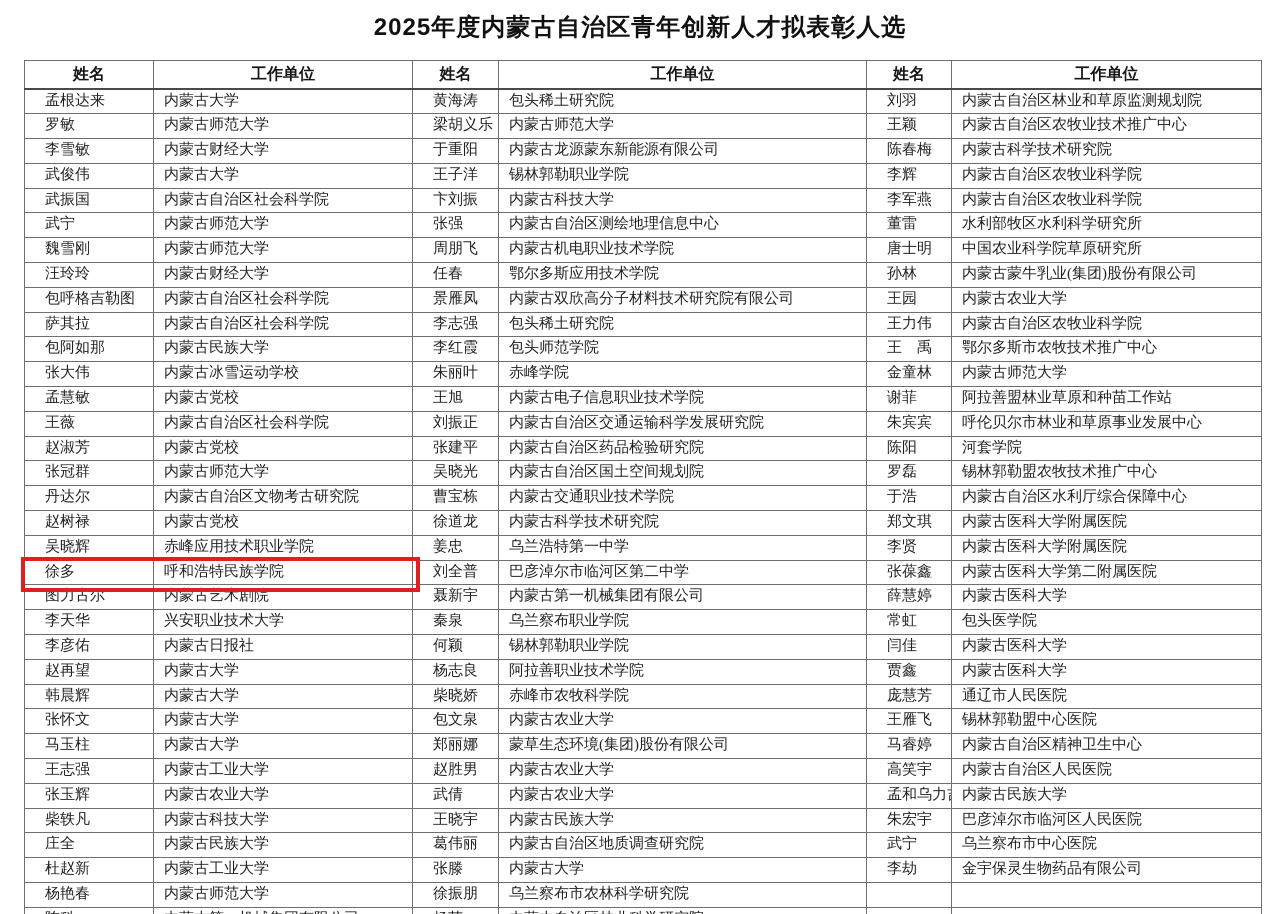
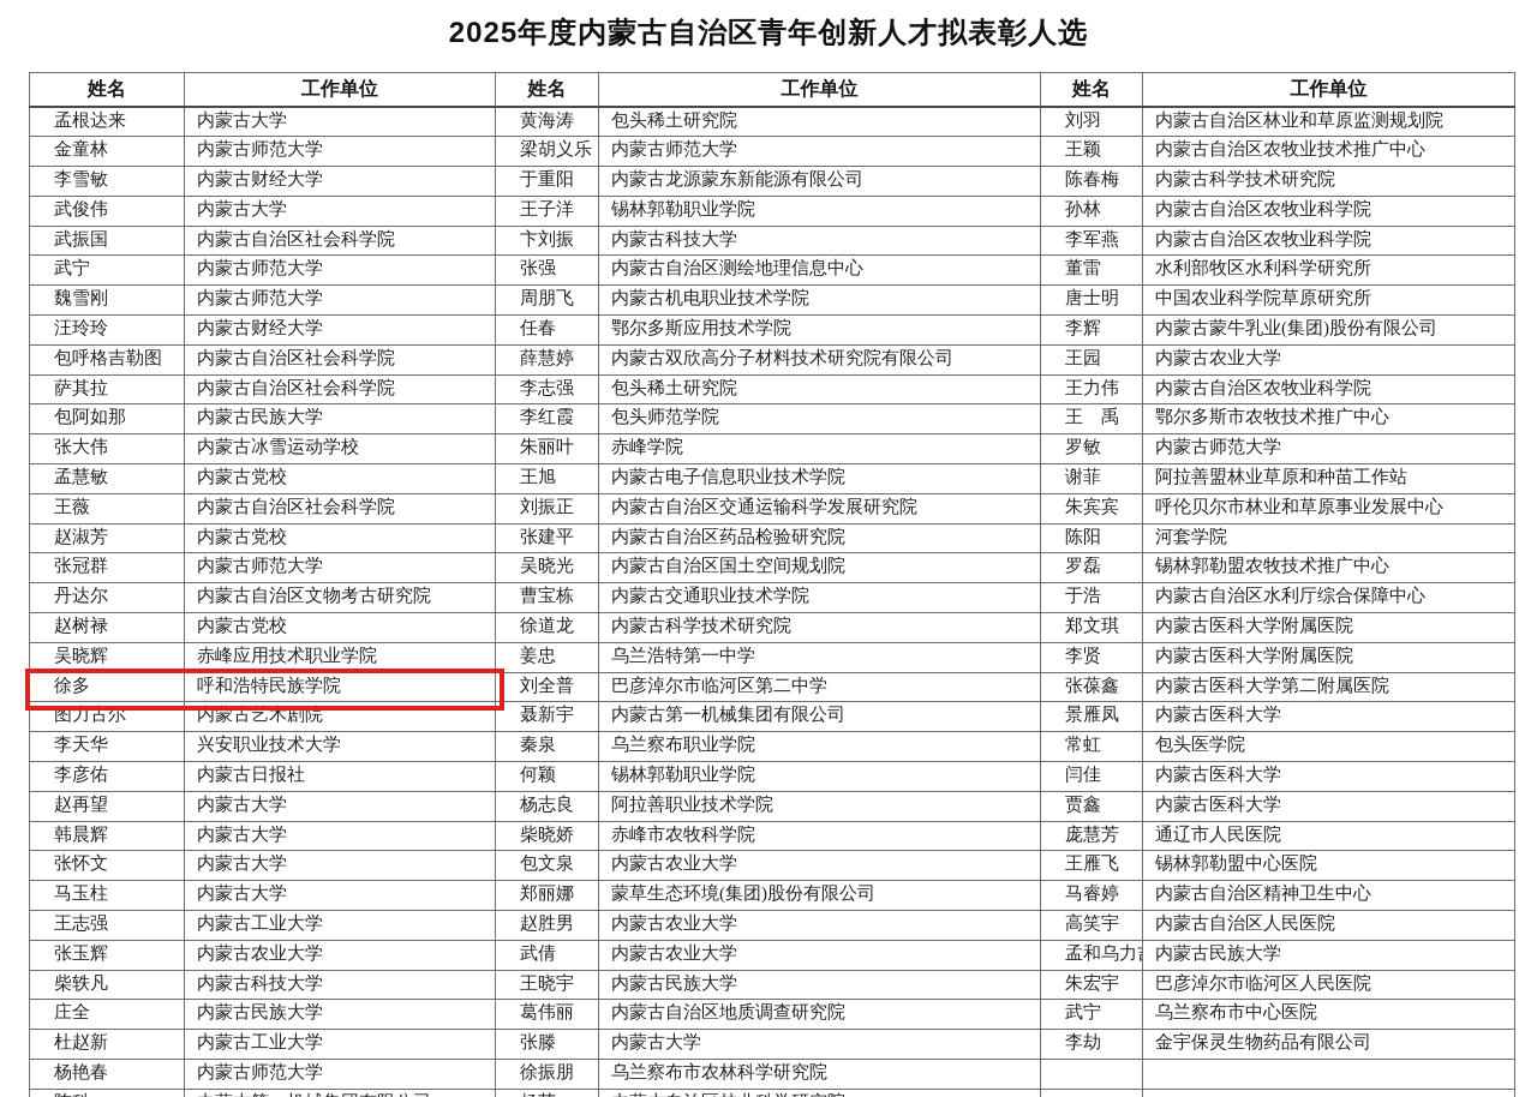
  2025年度内蒙古自治区青年创新人才拟表彰人选
  姓名	工作单位	姓名	工作单位	姓名	工作单位
  孟根达来	内蒙古大学	黄海涛	包头稀土研究院	刘羽	内蒙古自治区林业和草原监测规划院
- 罗敏	内蒙古师范大学	梁胡义乐	内蒙古师范大学	王颖	内蒙古自治区农牧业技术推广中心
+ 金童林	内蒙古师范大学	梁胡义乐	内蒙古师范大学	王颖	内蒙古自治区农牧业技术推广中心
  李雪敏	内蒙古财经大学	于重阳	内蒙古龙源蒙东新能源有限公司	陈春梅	内蒙古科学技术研究院
- 武俊伟	内蒙古大学	王子洋	锡林郭勒职业学院	李辉	内蒙古自治区农牧业科学院
+ 武俊伟	内蒙古大学	王子洋	锡林郭勒职业学院	孙林	内蒙古自治区农牧业科学院
  武振国	内蒙古自治区社会科学院	卞刘振	内蒙古科技大学	李军燕	内蒙古自治区农牧业科学院
  武宁	内蒙古师范大学	张强	内蒙古自治区测绘地理信息中心	董雷	水利部牧区水利科学研究所
  魏雪刚	内蒙古师范大学	周朋飞	内蒙古机电职业技术学院	唐士明	中国农业科学院草原研究所
- 汪玲玲	内蒙古财经大学	任春	鄂尔多斯应用技术学院	孙林	内蒙古蒙牛乳业(集团)股份有限公司
+ 汪玲玲	内蒙古财经大学	任春	鄂尔多斯应用技术学院	李辉	内蒙古蒙牛乳业(集团)股份有限公司
- 包呼格吉勒图	内蒙古自治区社会科学院	景雁凤	内蒙古双欣高分子材料技术研究院有限公司	王园	内蒙古农业大学
+ 包呼格吉勒图	内蒙古自治区社会科学院	薛慧婷	内蒙古双欣高分子材料技术研究院有限公司	王园	内蒙古农业大学
  萨其拉	内蒙古自治区社会科学院	李志强	包头稀土研究院	王力伟	内蒙古自治区农牧业科学院
  包阿如那	内蒙古民族大学	李红霞	包头师范学院	王 禹	鄂尔多斯市农牧技术推广中心
- 张大伟	内蒙古冰雪运动学校	朱丽叶	赤峰学院	金童林	内蒙古师范大学
+ 张大伟	内蒙古冰雪运动学校	朱丽叶	赤峰学院	罗敏	内蒙古师范大学
  孟慧敏	内蒙古党校	王旭	内蒙古电子信息职业技术学院	谢菲	阿拉善盟林业草原和种苗工作站
  王薇	内蒙古自治区社会科学院	刘振正	内蒙古自治区交通运输科学发展研究院	朱宾宾	呼伦贝尔市林业和草原事业发展中心
  赵淑芳	内蒙古党校	张建平	内蒙古自治区药品检验研究院	陈阳	河套学院
  张冠群	内蒙古师范大学	吴晓光	内蒙古自治区国土空间规划院	罗磊	锡林郭勒盟农牧技术推广中心
  丹达尔	内蒙古自治区文物考古研究院	曹宝栋	内蒙古交通职业技术学院	于浩	内蒙古自治区水利厅综合保障中心
  赵树禄	内蒙古党校	徐道龙	内蒙古科学技术研究院	郑文琪	内蒙古医科大学附属医院
  吴晓辉	赤峰应用技术职业学院	姜忠	乌兰浩特第一中学	李贤	内蒙古医科大学附属医院
  徐多	呼和浩特民族学院	刘全普	巴彦淖尔市临河区第二中学	张葆鑫	内蒙古医科大学第二附属医院
- 图力古尔	内蒙古艺术剧院	聂新宇	内蒙古第一机械集团有限公司	薛慧婷	内蒙古医科大学
+ 图力古尔	内蒙古艺术剧院	聂新宇	内蒙古第一机械集团有限公司	景雁凤	内蒙古医科大学
  李天华	兴安职业技术大学	秦泉	乌兰察布职业学院	常虹	包头医学院
  李彦佑	内蒙古日报社	何颖	锡林郭勒职业学院	闫佳	内蒙古医科大学
  赵再望	内蒙古大学	杨志良	阿拉善职业技术学院	贾鑫	内蒙古医科大学
  韩晨辉	内蒙古大学	柴晓娇	赤峰市农牧科学院	庞慧芳	通辽市人民医院
  张怀文	内蒙古大学	包文泉	内蒙古农业大学	王雁飞	锡林郭勒盟中心医院
  马玉柱	内蒙古大学	郑丽娜	蒙草生态环境(集团)股份有限公司	马睿婷	内蒙古自治区精神卫生中心
  王志强	内蒙古工业大学	赵胜男	内蒙古农业大学	高笑宇	内蒙古自治区人民医院
  张玉辉	内蒙古农业大学	武倩	内蒙古农业大学	孟和乌力	内蒙古民族大学
  柴轶凡	内蒙古科技大学	王晓宇	内蒙古民族大学	朱宏宇	巴彦淖尔市临河区人民医院
  庄全	内蒙古民族大学	葛伟丽	内蒙古自治区地质调查研究院	武宁	乌兰察布市中心医院
  杜赵新	内蒙古工业大学	张滕	内蒙古大学	李劫	金宇保灵生物药品有限公司
  杨艳春	内蒙古师范大学	徐振朋	乌兰察布市农林科学研究院
